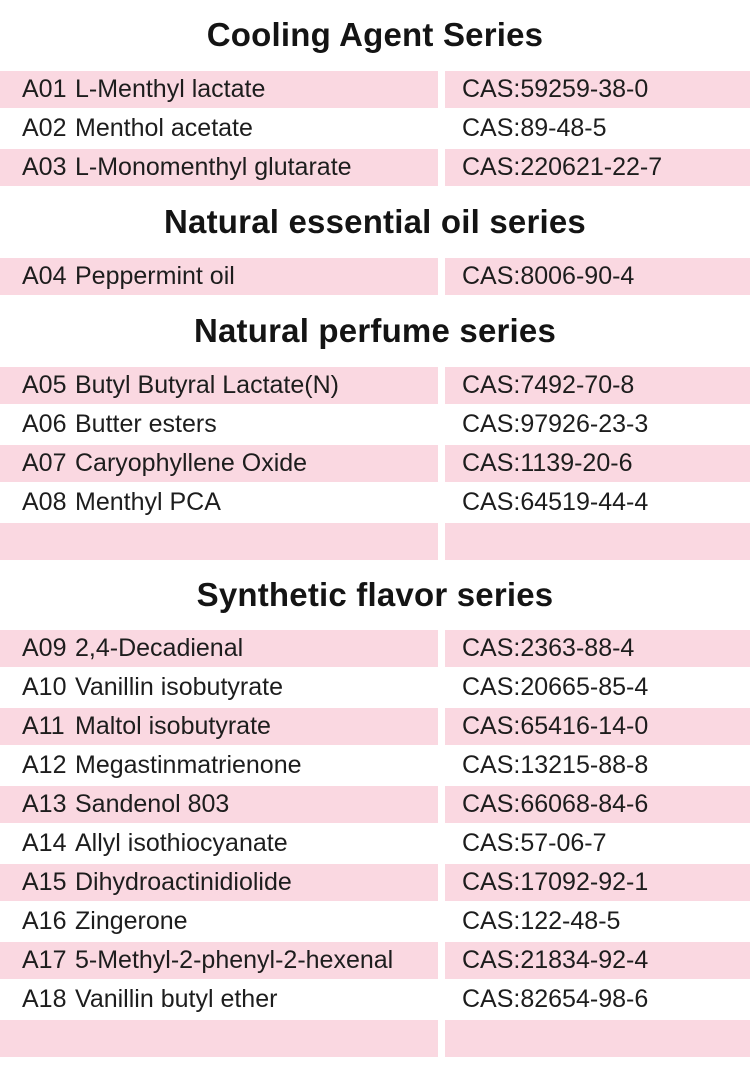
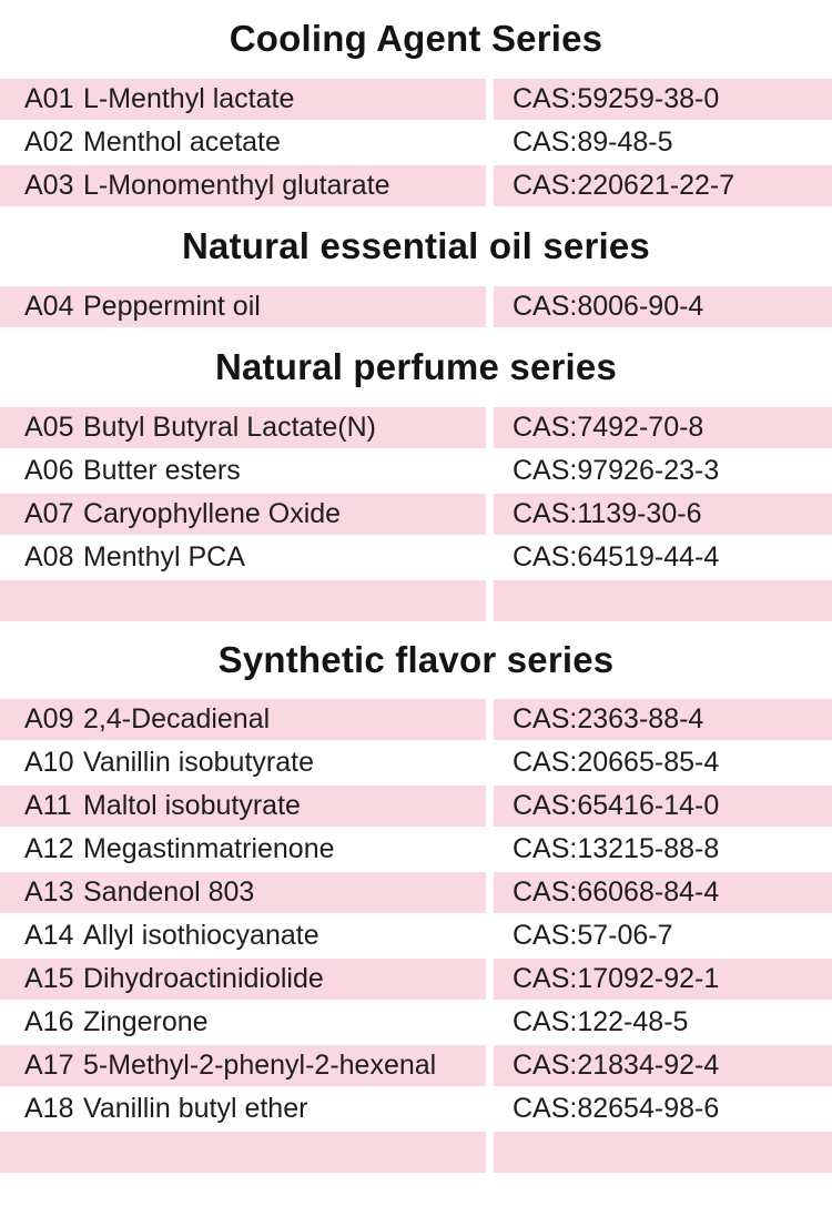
  Cooling Agent Series
  A01
  L-Menthyl lactate
  CAS:59259-38-0
  A02
  Menthol acetate
  CAS:89-48-5
  A03
  L-Monomenthyl glutarate
  CAS:220621-22-7
  Natural essential oil series
  A04
  Peppermint oil
  CAS:8006-90-4
  Natural perfume series
  A05
  Butyl Butyral Lactate(N)
  CAS:7492-70-8
  A06
  Butter esters
  CAS:97926-23-3
  A07
  Caryophyllene Oxide
- CAS:1139-20-6
+ CAS:1139-30-6
  A08
  Menthyl PCA
  CAS:64519-44-4
  Synthetic flavor series
  A09
  2,4-Decadienal
  CAS:2363-88-4
  A10
  Vanillin isobutyrate
  CAS:20665-85-4
  A11
  Maltol isobutyrate
  CAS:65416-14-0
  A12
  Megastinmatrienone
  CAS:13215-88-8
  A13
  Sandenol 803
- CAS:66068-84-6
+ CAS:66068-84-4
  A14
  Allyl isothiocyanate
  CAS:57-06-7
  A15
  Dihydroactinidiolide
  CAS:17092-92-1
  A16
  Zingerone
  CAS:122-48-5
  A17
  5-Methyl-2-phenyl-2-hexenal
  CAS:21834-92-4
  A18
  Vanillin butyl ether
  CAS:82654-98-6
